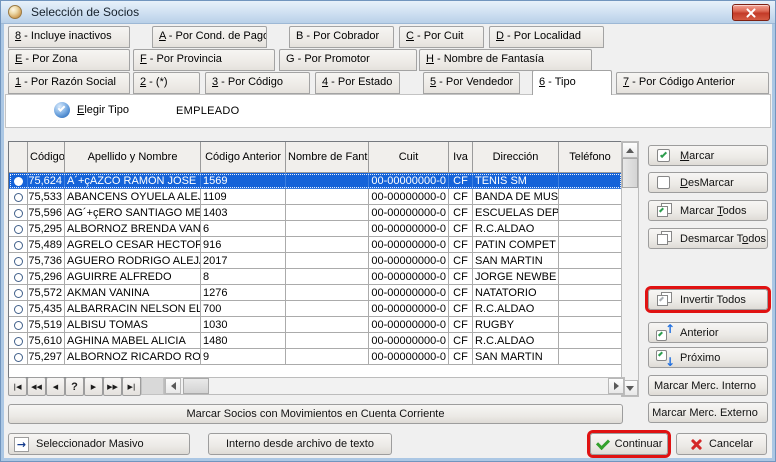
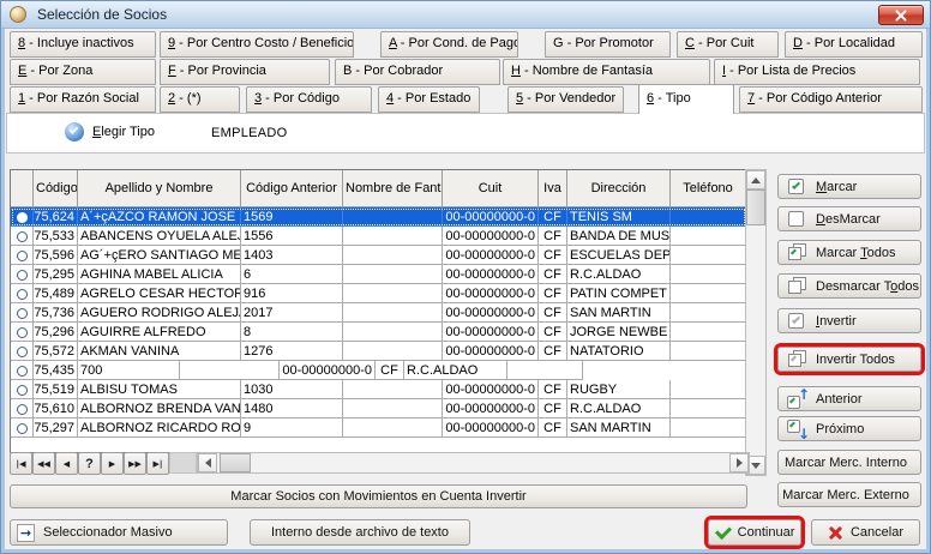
  Selección de Socios
  8 - Incluye inactivos
+ 9 - Por Centro Costo / Beneficio
  A - Por Cond. de Pag
- B - Por Cobrador
+ G - Por Promotor
  C - Por Cuit
  D - Por Localidad
  E - Por Zona
  F - Por Provincia
- G - Por Promotor
+ B - Por Cobrador
  H - Nombre de Fantasía
+ I - Por Lista de Precios
  1 - Por Razón Social
  2 - (*)
  3 - Por Código
  4 - Por Estado
  5 - Por Vendedor
  6 - Tipo
  7 - Por Código Anterior
  Elegir Tipo
  EMPLEADO
  Código
  Apellido y Nombre
  Código Anterior
  Nombre de Fant
  Cuit
  Iva
  Dirección
  Teléfono
  75,624
  A´+çAZCO RAMON JOSE
  1569
  00-00000000-0
  CF
  TENIS SM
  75,533
  ABANCENS OYUELA ALEJ
- 1109
+ 1556
  00-00000000-0
  CF
  BANDA DE MUS
  75,596
  AG´+çERO SANTIAGO ME
  1403
  00-00000000-0
  CF
  ESCUELAS DEP
  75,295
- ALBORNOZ BRENDA VAN
+ AGHINA MABEL ALICIA
  6
  00-00000000-0
  CF
  R.C.ALDAO
  75,489
  AGRELO CESAR HECTOR
  916
  00-00000000-0
  CF
  PATIN COMPET
  75,736
  AGUERO RODRIGO ALEJ
  2017
  00-00000000-0
  CF
  SAN MARTIN
  75,296
  AGUIRRE ALFREDO
  8
  00-00000000-0
  CF
  JORGE NEWBE
  75,572
  AKMAN VANINA
  1276
  00-00000000-0
  CF
  NATATORIO
  75,435
- ALBARRACIN NELSON EL
  700
  00-00000000-0
  CF
  R.C.ALDAO
  75,519
  ALBISU TOMAS
  1030
  00-00000000-0
  CF
  RUGBY
  75,610
- AGHINA MABEL ALICIA
+ ALBORNOZ BRENDA VAN
  1480
  00-00000000-0
  CF
  R.C.ALDAO
  75,297
  ALBORNOZ RICARDO RO
  9
  00-00000000-0
  CF
  SAN MARTIN
  |◀
  ◀◀
  ◀
  ?
  ▶
  ▶▶
  ▶|
  Marcar
  DesMarcar
  Marcar Todos
  Desmarcar Todos
+ Invertir
  Invertir Todos
  ↑
  Anterior
  ↓
  Próximo
  Marcar Merc. Interno
  Marcar Merc. Externo
- Marcar Socios con Movimientos en Cuenta Corriente
+ Marcar Socios con Movimientos en Cuenta Invertir
  →
  Seleccionador Masivo
  Interno desde archivo de texto
  Continuar
  Cancelar
